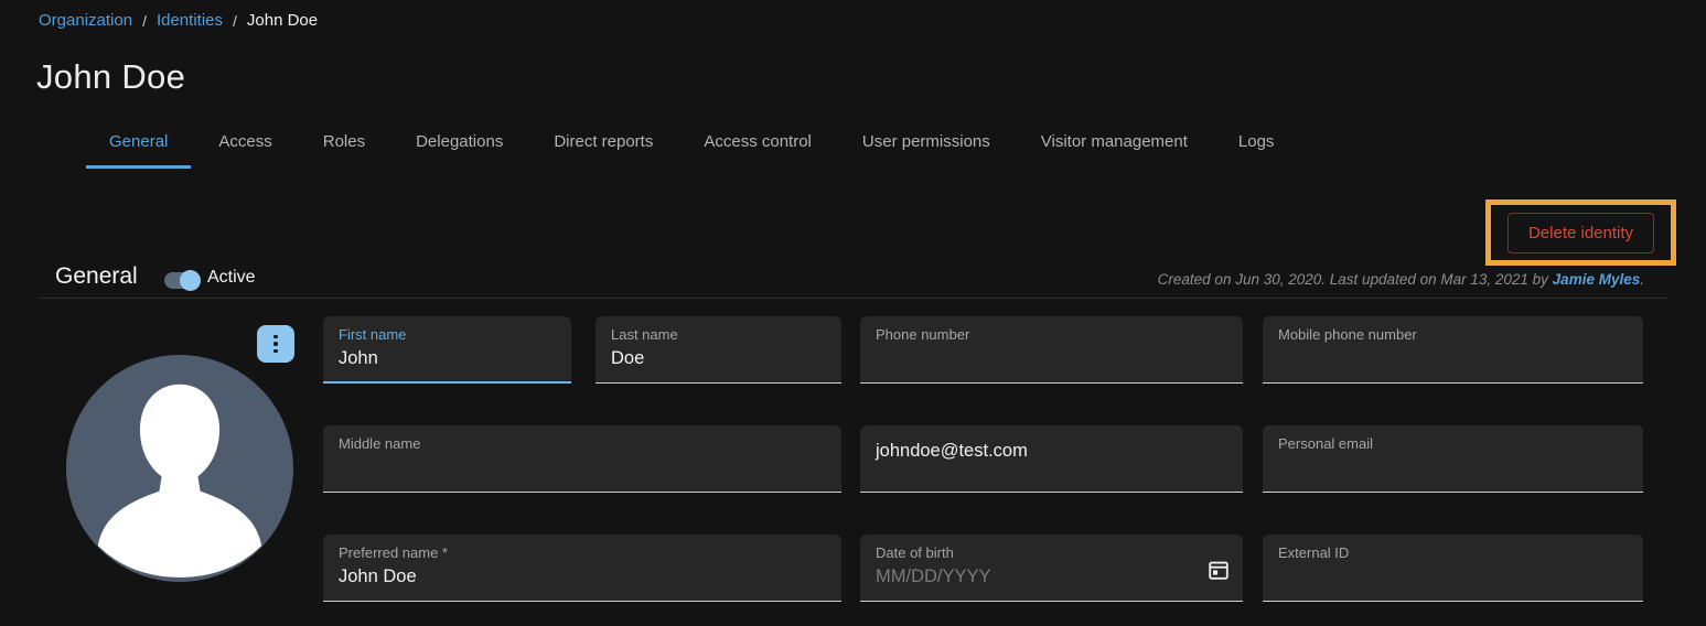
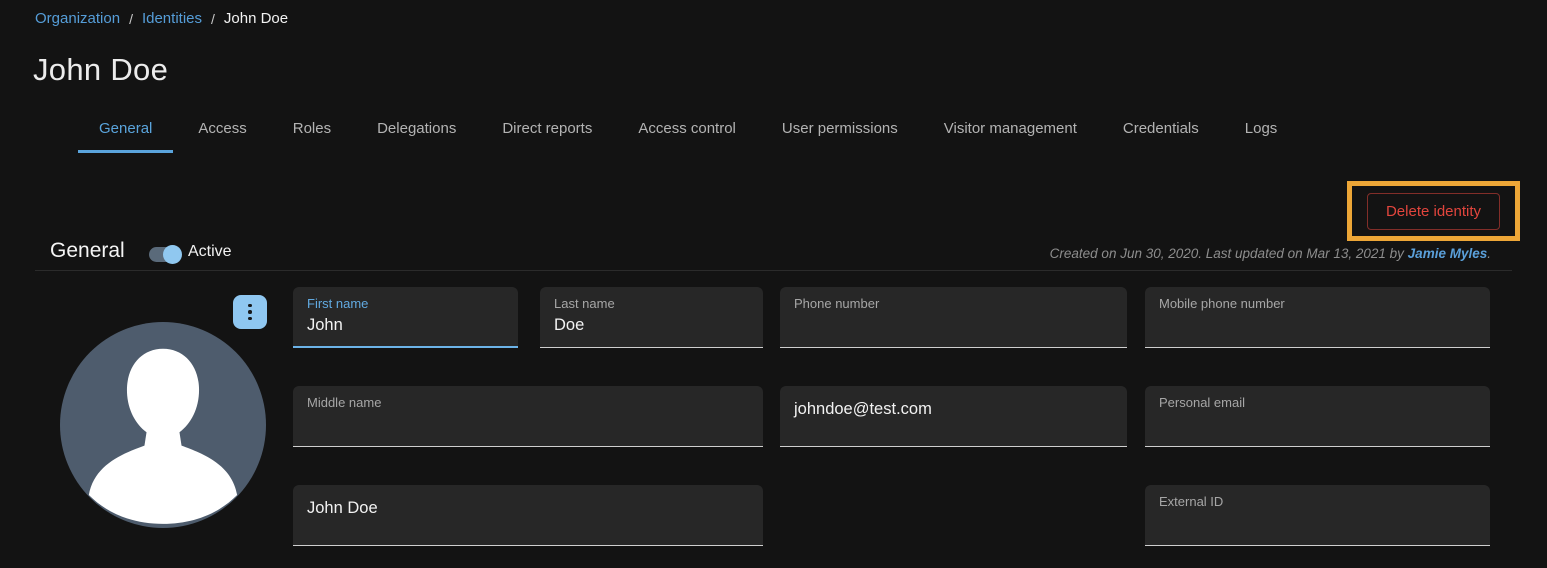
  Organization
  /
  Identities
  /
  John Doe
  John Doe
  General
  Access
  Roles
  Delegations
  Direct reports
  Access control
  User permissions
  Visitor management
+ Credentials
  Logs
  Delete identity
  General
  Active
  Created on Jun 30, 2020. Last updated on Mar 13, 2021 by Jamie Myles.
  First name
  John
  Last name
  Doe
  Phone number
  Mobile phone number
  Middle name
  johndoe@test.com
  Personal email
- Preferred name *
  John Doe
- Date of birth
- MM/DD/YYYY
  External ID
